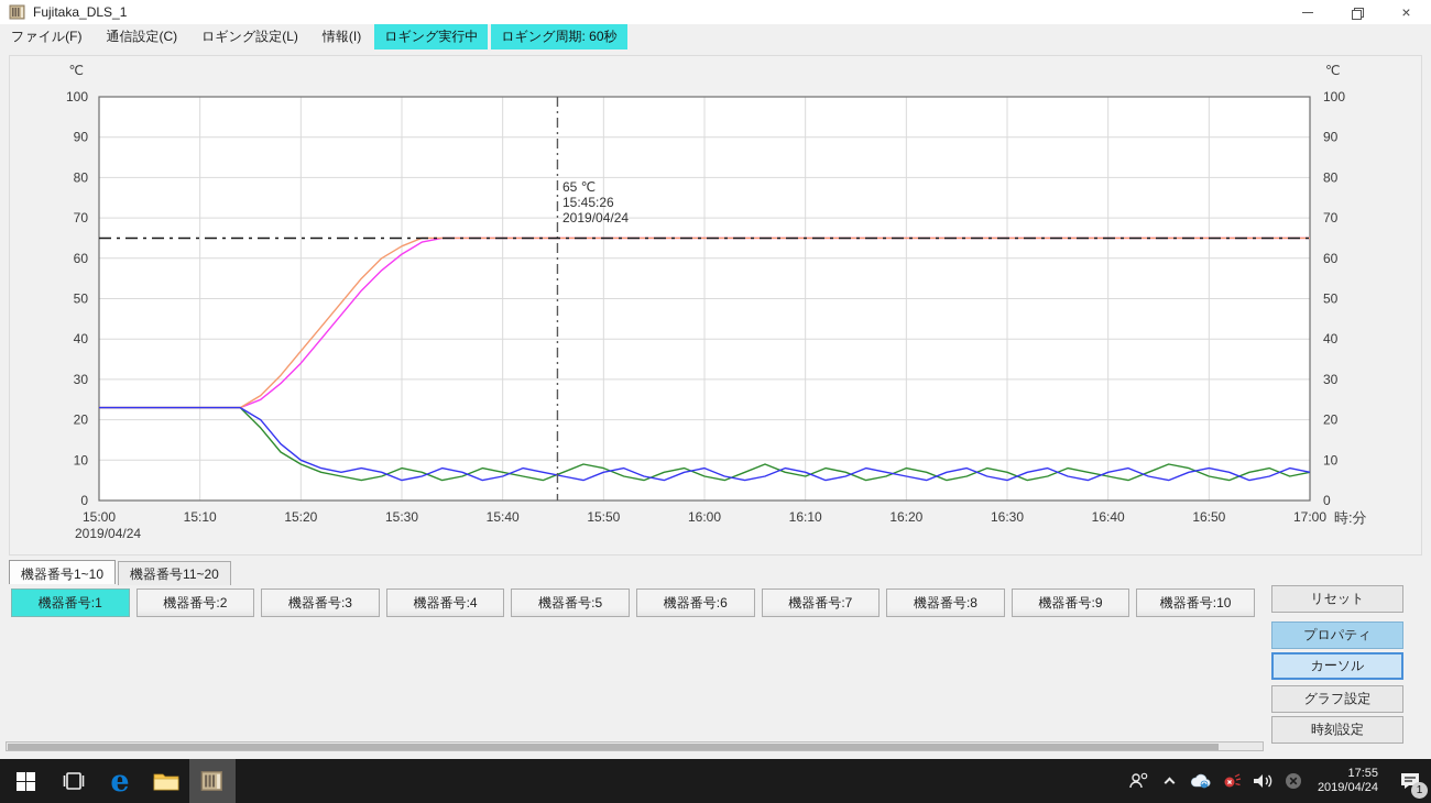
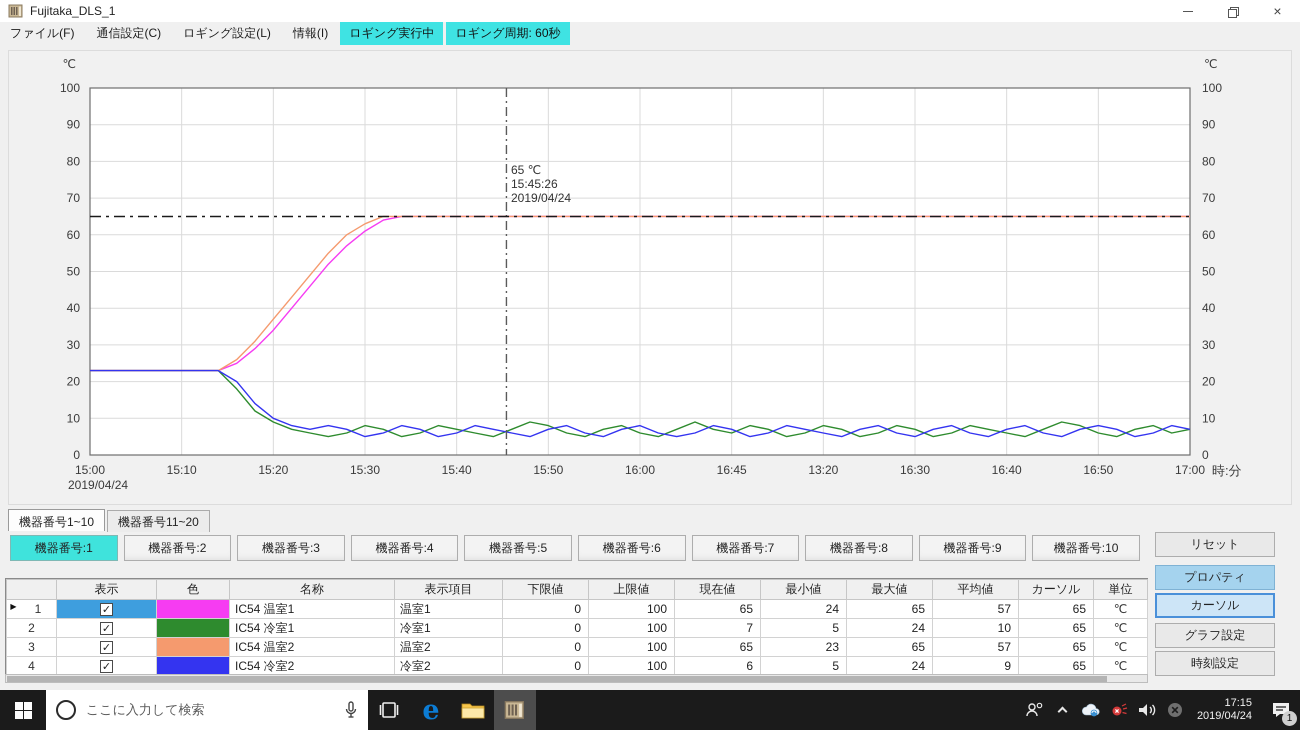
  Fujitaka_DLS_1
  ×
  ファイル(F)
  通信設定(C)
  ロギング設定(L)
  情報(I)
  ロギング実行中
  ロギング周期: 60秒
  0
  0
  10
  10
  20
  20
  30
  30
  40
  40
  50
  50
  60
  60
  70
  70
  80
  80
  90
  90
  100
  100
  15:00
  15:10
  15:20
  15:30
  15:40
  15:50
  16:00
- 16:10
+ 16:45
- 16:20
+ 13:20
  16:30
  16:40
  16:50
  17:00
  ℃
  ℃
  時:分
  2019/04/24
  65 ℃
  15:45:26
  2019/04/24
  機器番号1~10
  機器番号11~20
  機器番号:1
  機器番号:2
  機器番号:3
  機器番号:4
  機器番号:5
  機器番号:6
  機器番号:7
  機器番号:8
  機器番号:9
  機器番号:10
  リセット
  プロパティ
  カーソル
  グラフ設定
  時刻設定
+ 	表示	色	名称	表示項目	下限値	上限値	現在値	最小値	最大値	平均値	カーソル	単位
+ ▶ 1	✓		IC54 温室1	温室1	0	100	65	24	65	57	65	℃
+ 2	✓		IC54 冷室1	冷室1	0	100	7	5	24	10	65	℃
+ 3	✓		IC54 温室2	温室2	0	100	65	23	65	57	65	℃
+ 4	✓		IC54 冷室2	冷室2	0	100	6	5	24	9	65	℃
+ ここに入力して検索
  e
- 17:55
+ 17:15
  2019/04/24
  1
